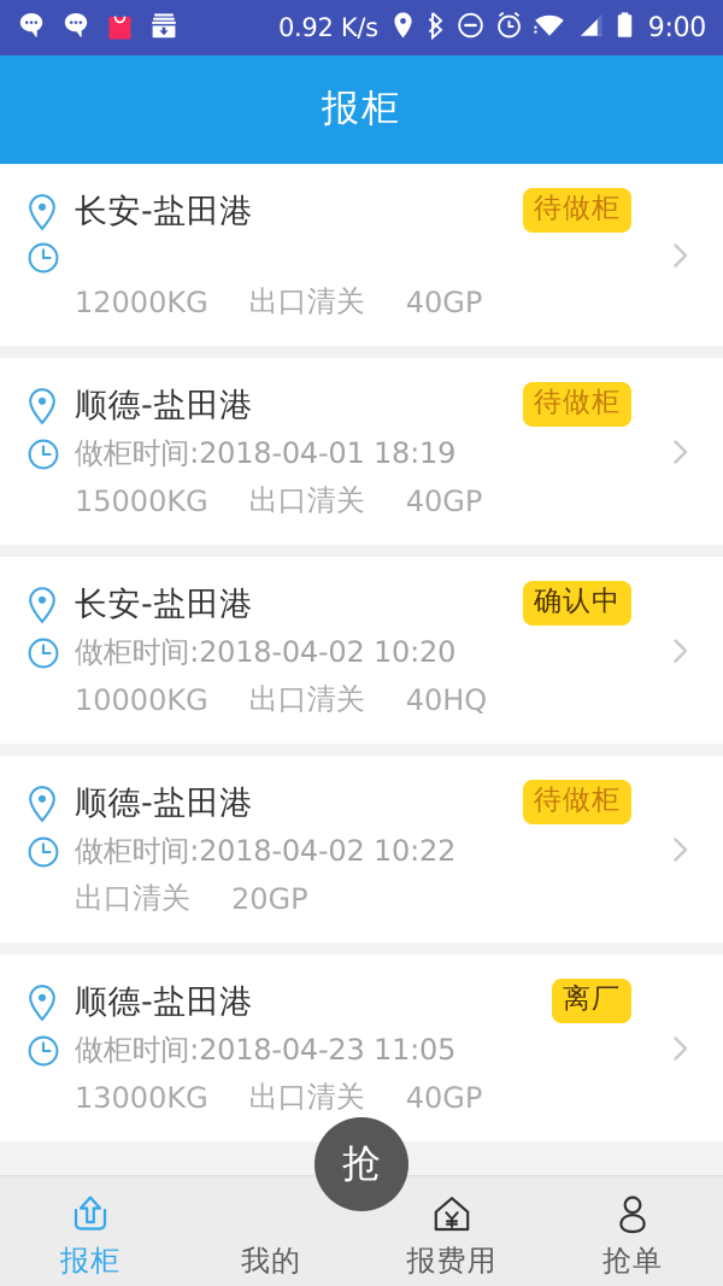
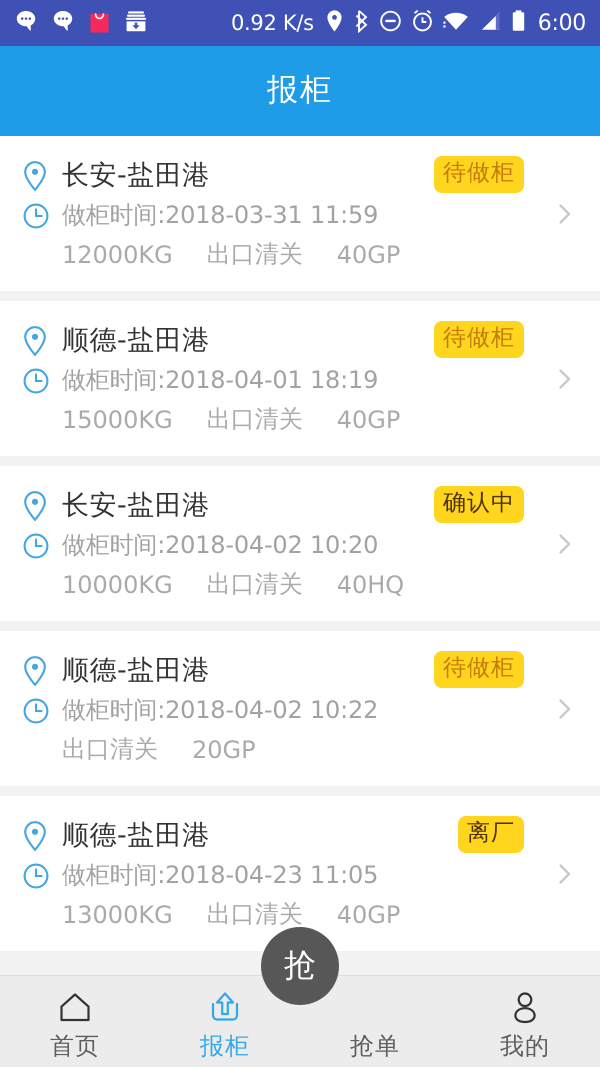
  0.92 K/s
- 9:00
+ 6:00
  报柜
  长安-盐田港
+ 做柜时间:2018-03-31 11:59
  12000KG
  出口清关
  40GP
  待做柜
  顺德-盐田港
  做柜时间:2018-04-01 18:19
  15000KG
  出口清关
  40GP
  待做柜
  长安-盐田港
  做柜时间:2018-04-02 10:20
  10000KG
  出口清关
  40HQ
  确认中
  顺德-盐田港
  做柜时间:2018-04-02 10:22
  出口清关
  20GP
  待做柜
  顺德-盐田港
  做柜时间:2018-04-23 11:05
  13000KG
  出口清关
  40GP
  离厂
  抢
+ 首页
  报柜
- 我的
+ 抢单
- 报费用
- 抢单
+ 我的
